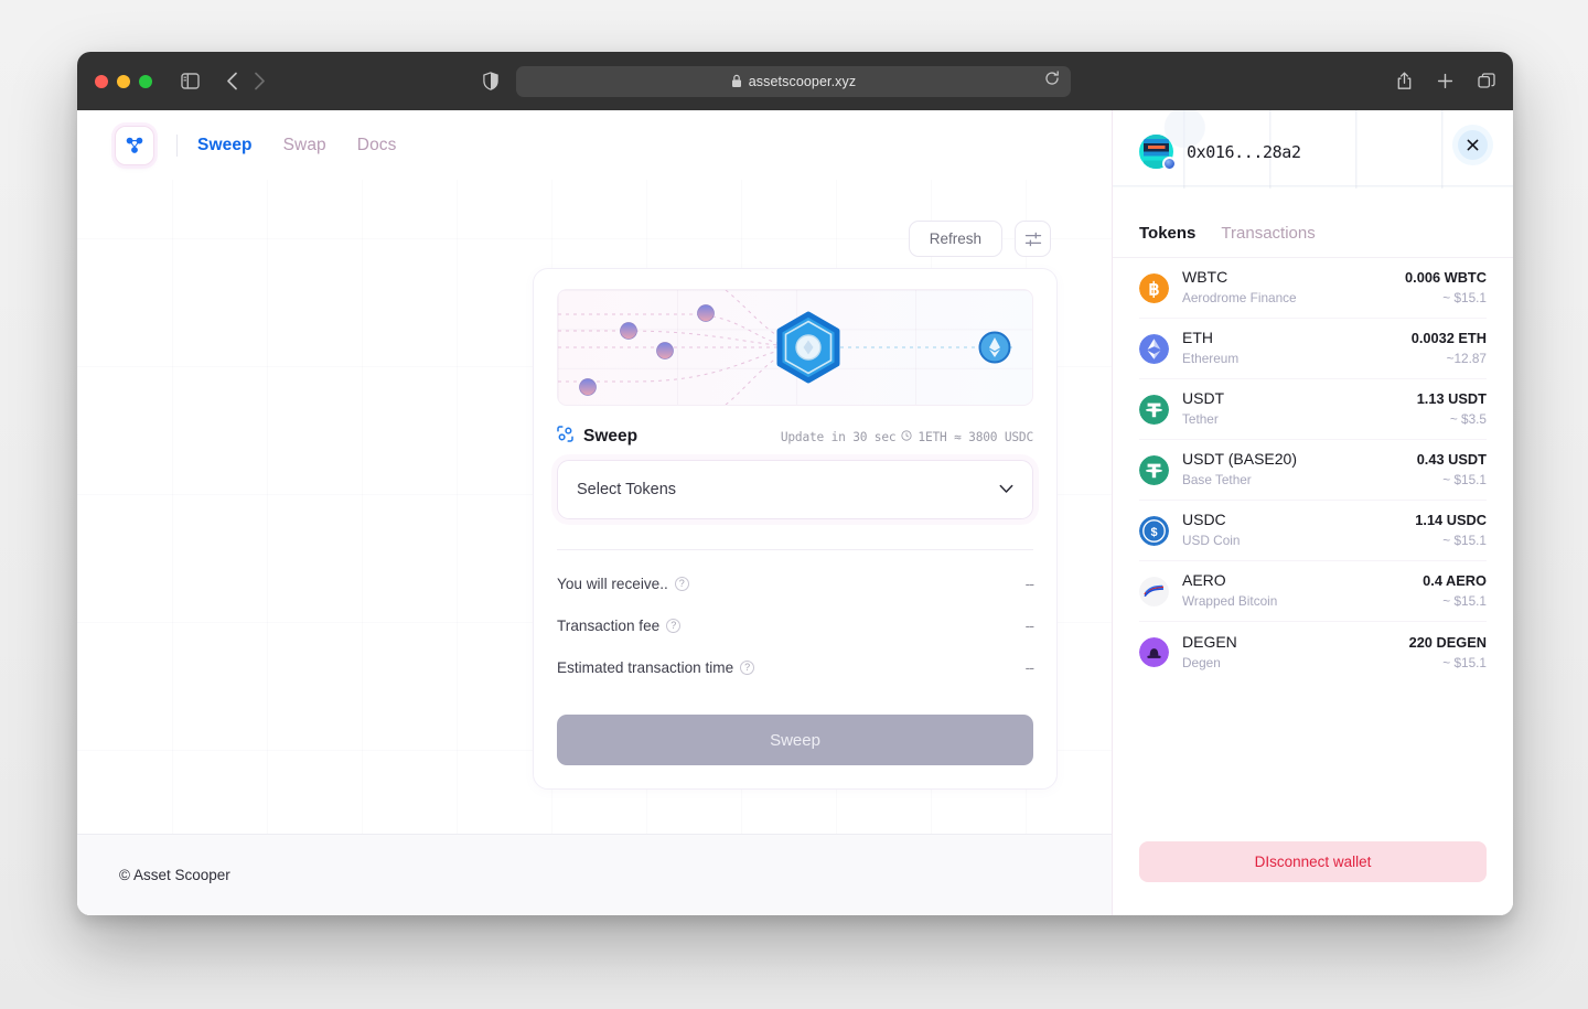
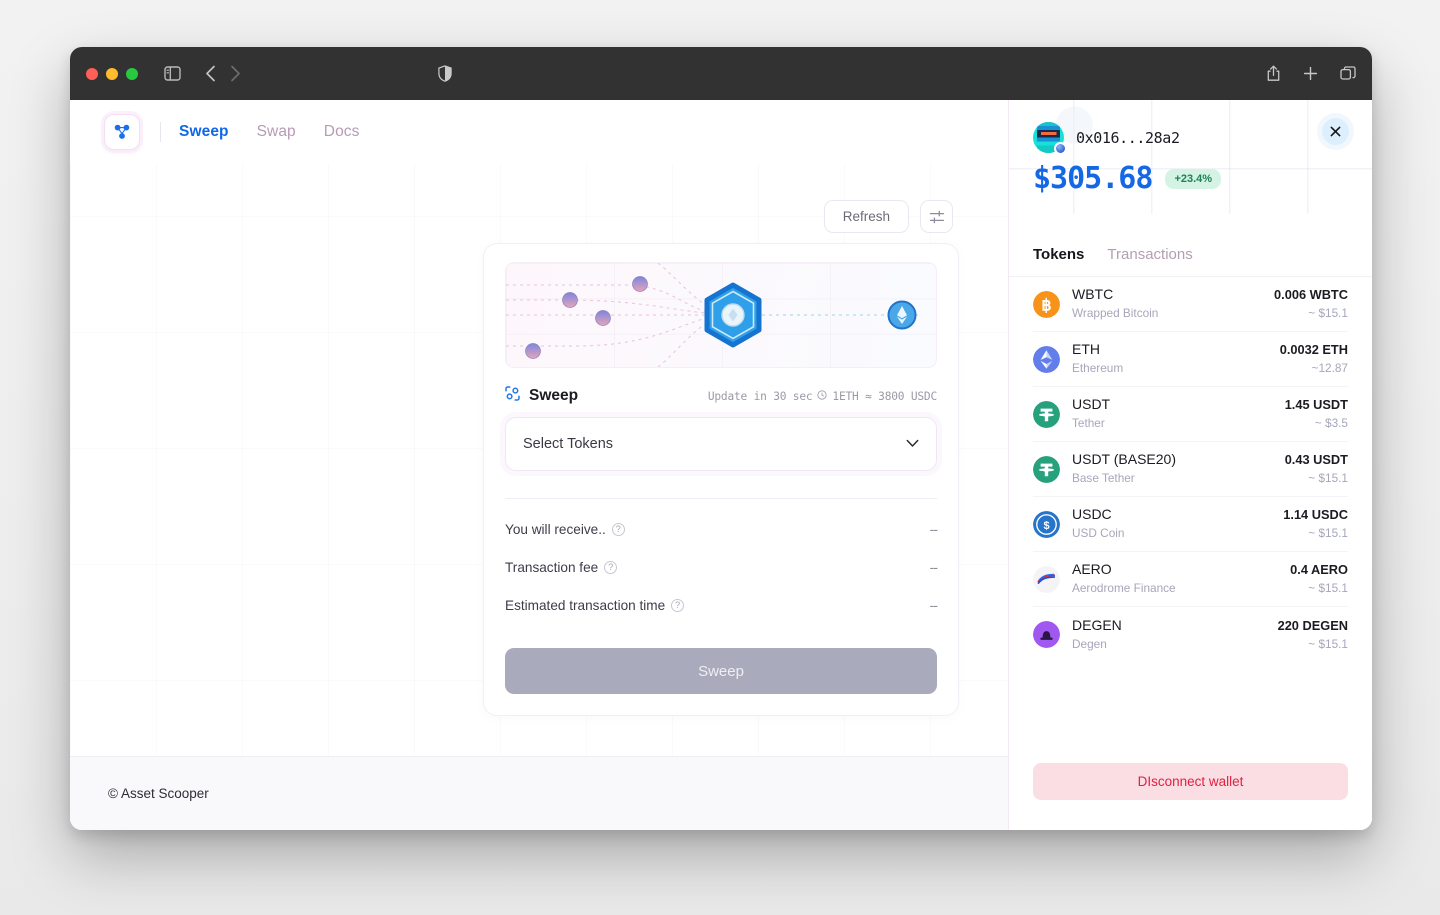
- assetscooper.xyz
  Sweep
  Swap
  Docs
  Refresh
  Sweep
  Update in 30 sec
  1ETH ≈ 3800 USDC
  Select Tokens
  You will receive..
  ?
  --
  Transaction fee
  ?
  --
  Estimated transaction time
  ?
  --
  Sweep
  © Asset Scooper
  0x016...28a2
+ $305.68
+ +23.4%
  Tokens
  Transactions
  ฿
  WBTC
- Aerodrome Finance
+ Wrapped Bitcoin
  0.006 WBTC
  ~ $15.1
  ETH
  Ethereum
  0.0032 ETH
  ~12.87
  USDT
  Tether
- 1.13 USDT
+ 1.45 USDT
  ~ $3.5
  USDT (BASE20)
  Base Tether
  0.43 USDT
  ~ $15.1
  $
  USDC
  USD Coin
  1.14 USDC
  ~ $15.1
  AERO
- Wrapped Bitcoin
+ Aerodrome Finance
  0.4 AERO
  ~ $15.1
  DEGEN
  Degen
  220 DEGEN
  ~ $15.1
  DIsconnect wallet
